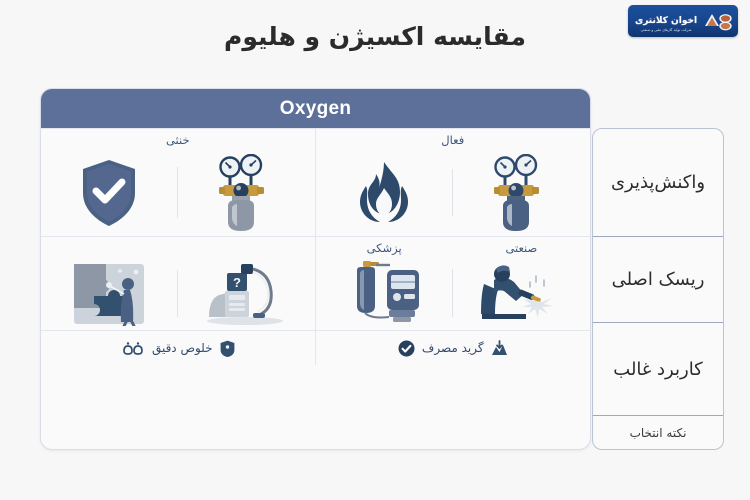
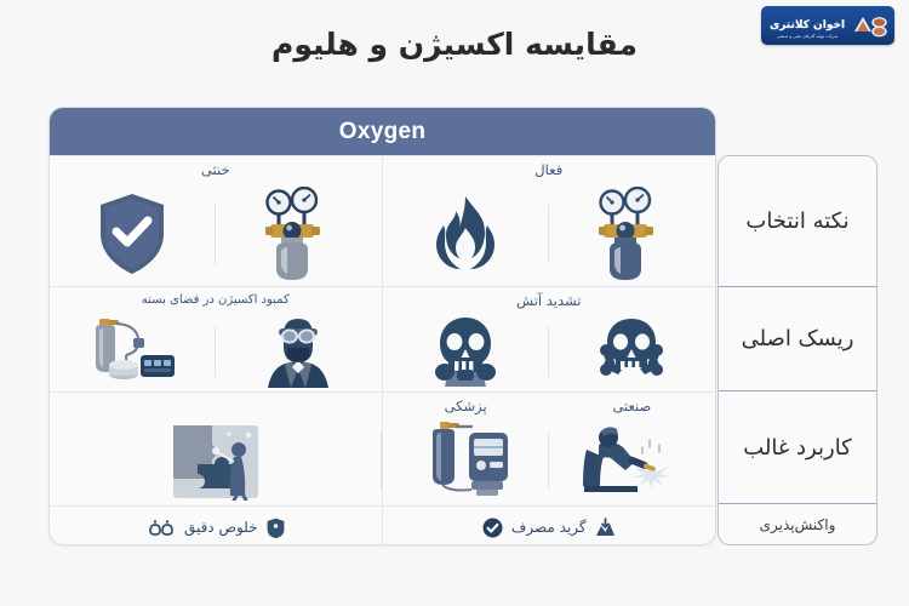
  اخوان کلانتری
  مقایسه اکسیژن و هلیوم
  Oxygen
  فعال
  خنثی
+ تشدید آتش
+ کمبود اکسیژن در فضای بسته
  صنعتی
  پزشکی
- ?
  گرید مصرف
  خلوص دقیق
- واکنش‌پذیری
+ نکته انتخاب
  ریسک اصلی
  کاربرد غالب
- نکته انتخاب
+ واکنش‌پذیری
